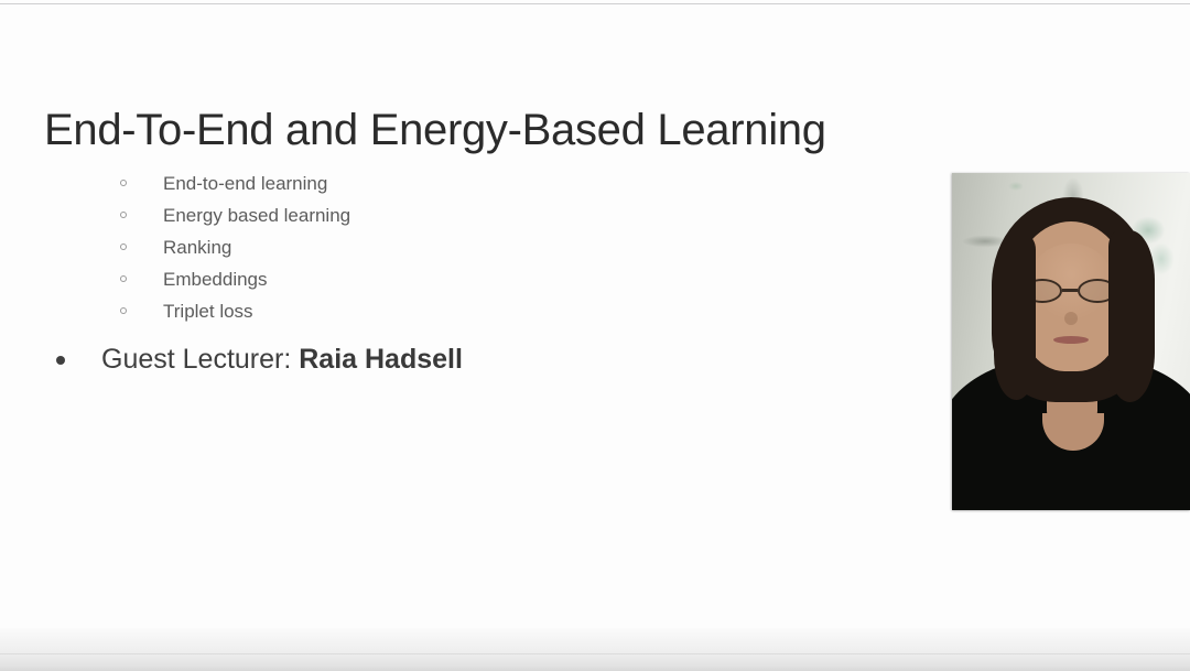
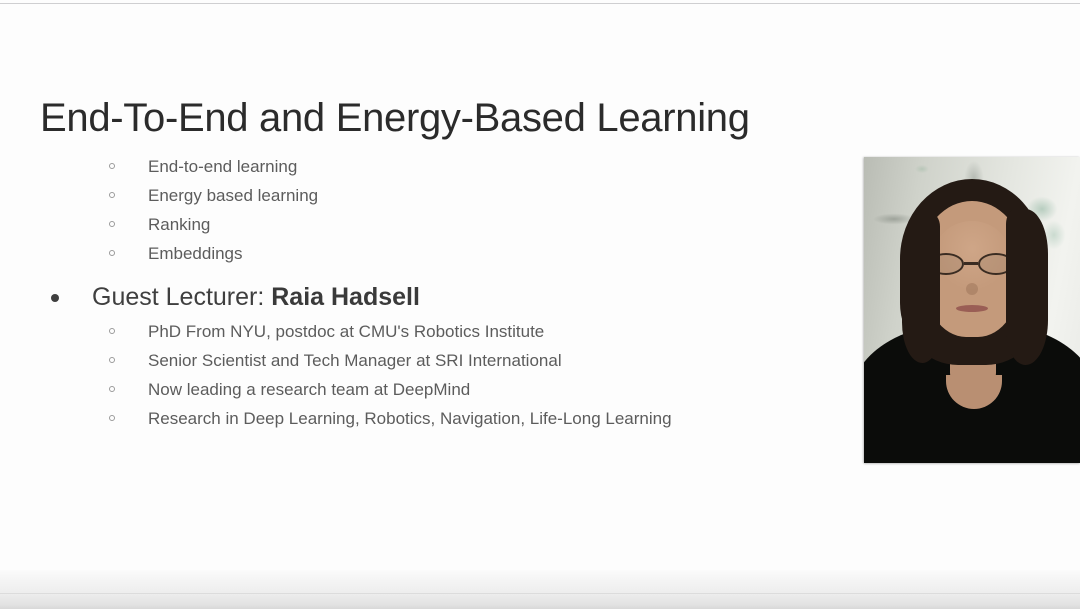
  End-To-End and Energy-Based Learning
  End-to-end learning
  Energy based learning
  Ranking
  Embeddings
- Triplet loss
  Guest Lecturer: Raia Hadsell
+ PhD From NYU, postdoc at CMU's Robotics Institute
+ Senior Scientist and Tech Manager at SRI International
+ Now leading a research team at DeepMind
+ Research in Deep Learning, Robotics, Navigation, Life-Long Learning
